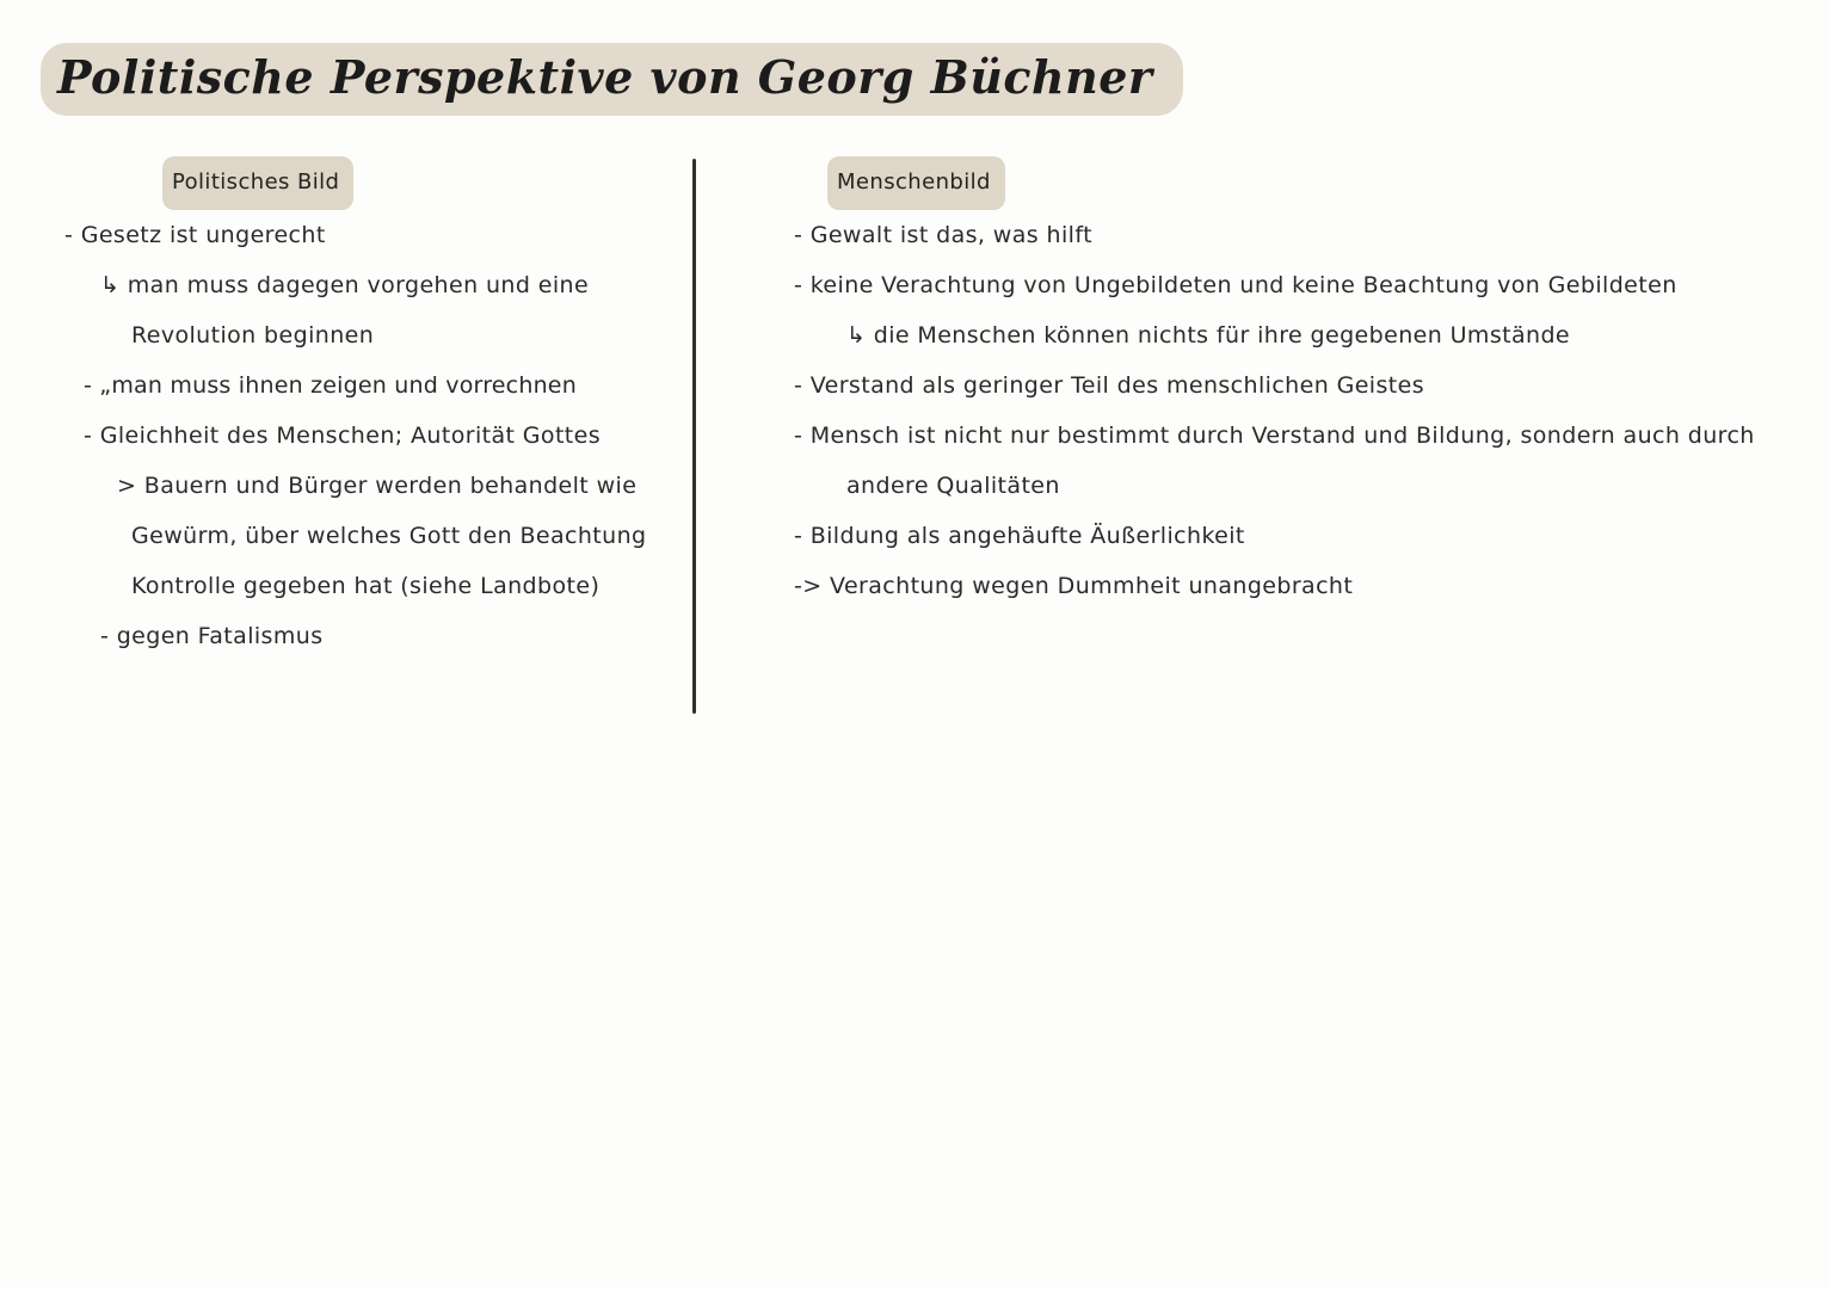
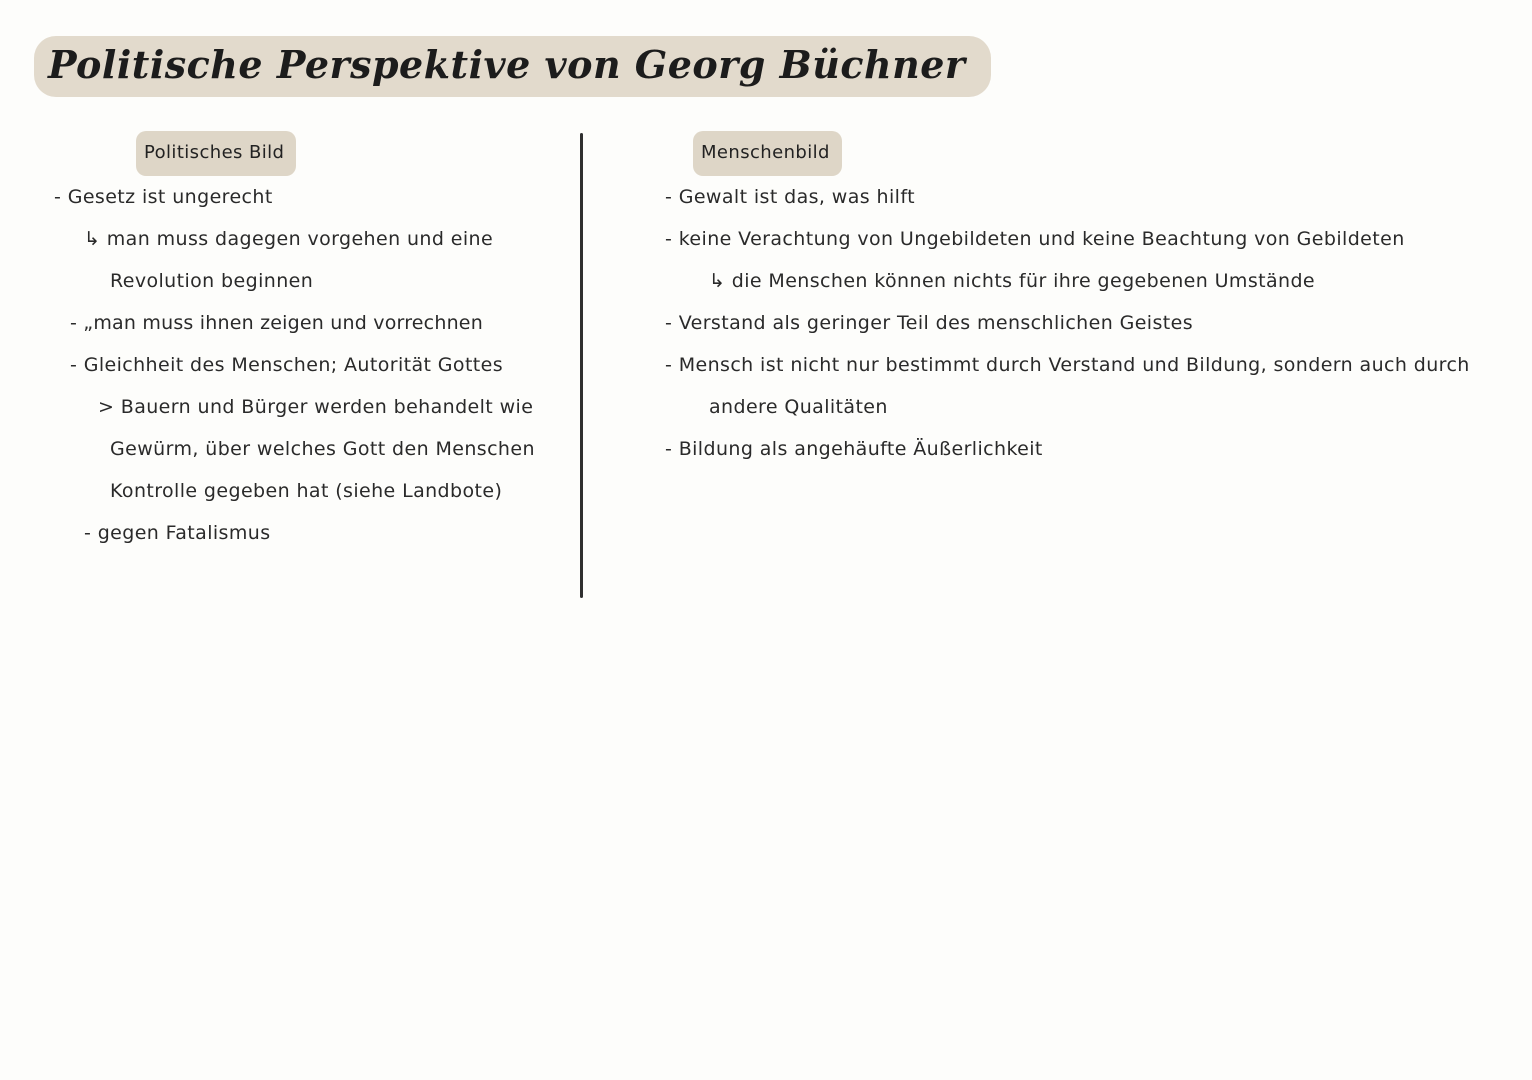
  Politische Perspektive von Georg Büchner
  Politisches Bild
  - Gesetz ist ungerecht
  ↳ man muss dagegen vorgehen und eine
  Revolution beginnen
  - „man muss ihnen zeigen und vorrechnen
  - Gleichheit des Menschen; Autorität Gottes
  > Bauern und Bürger werden behandelt wie
- Gewürm, über welches Gott den Beachtung
+ Gewürm, über welches Gott den Menschen
  Kontrolle gegeben hat (siehe Landbote)
  - gegen Fatalismus
  Menschenbild
  - Gewalt ist das, was hilft
  - keine Verachtung von Ungebildeten und keine Beachtung von Gebildeten
  ↳ die Menschen können nichts für ihre gegebenen Umstände
  - Verstand als geringer Teil des menschlichen Geistes
  - Mensch ist nicht nur bestimmt durch Verstand und Bildung, sondern auch durch
  andere Qualitäten
  - Bildung als angehäufte Äußerlichkeit
- -> Verachtung wegen Dummheit unangebracht
